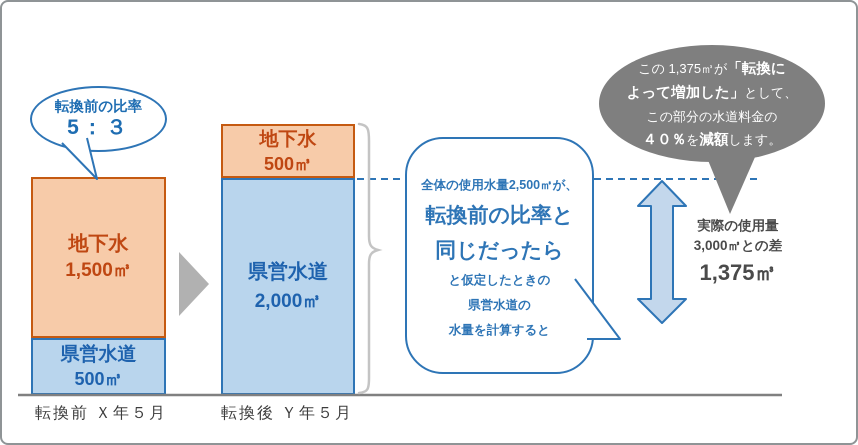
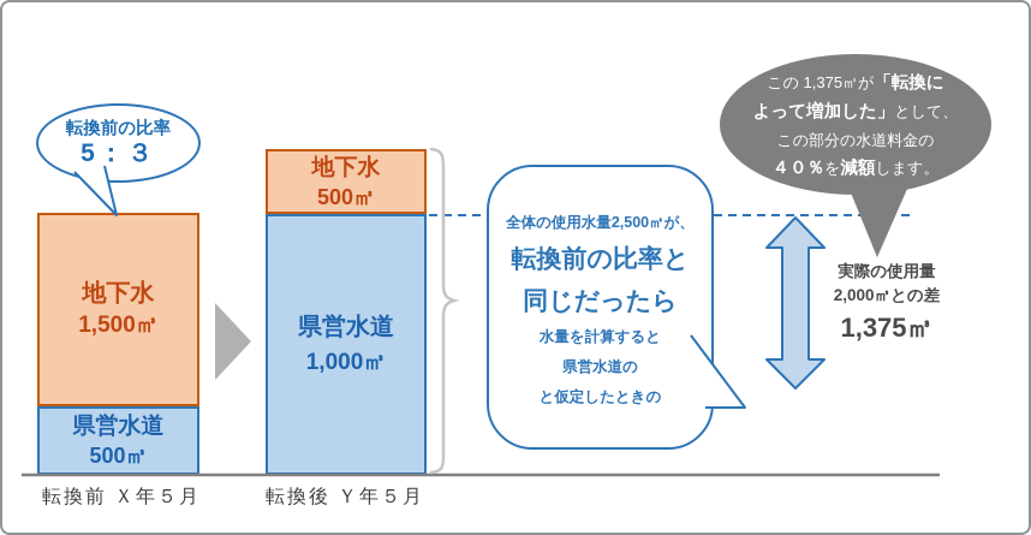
  地下水
  1,500㎥
  県営水道
  500㎥
  地下水
  500㎥
  県営水道
- 2,000㎥
+ 1,000㎥
  転換前 Ｘ年５月
  転換後 Ｙ年５月
  実際の使用量
- 3,000㎥との差
+ 2,000㎥との差
  1,375㎥
  転換前の比率
  5：３
  全体の使用水量2,500㎥が、
  転換前の比率と
  同じだったら
- と仮定したときの
+ 水量を計算すると
  県営水道の
- 水量を計算すると
+ と仮定したときの
  この 1,375㎥が「転換に
  よって増加した」として、
  この部分の水道料金の
  ４０％を減額します。
